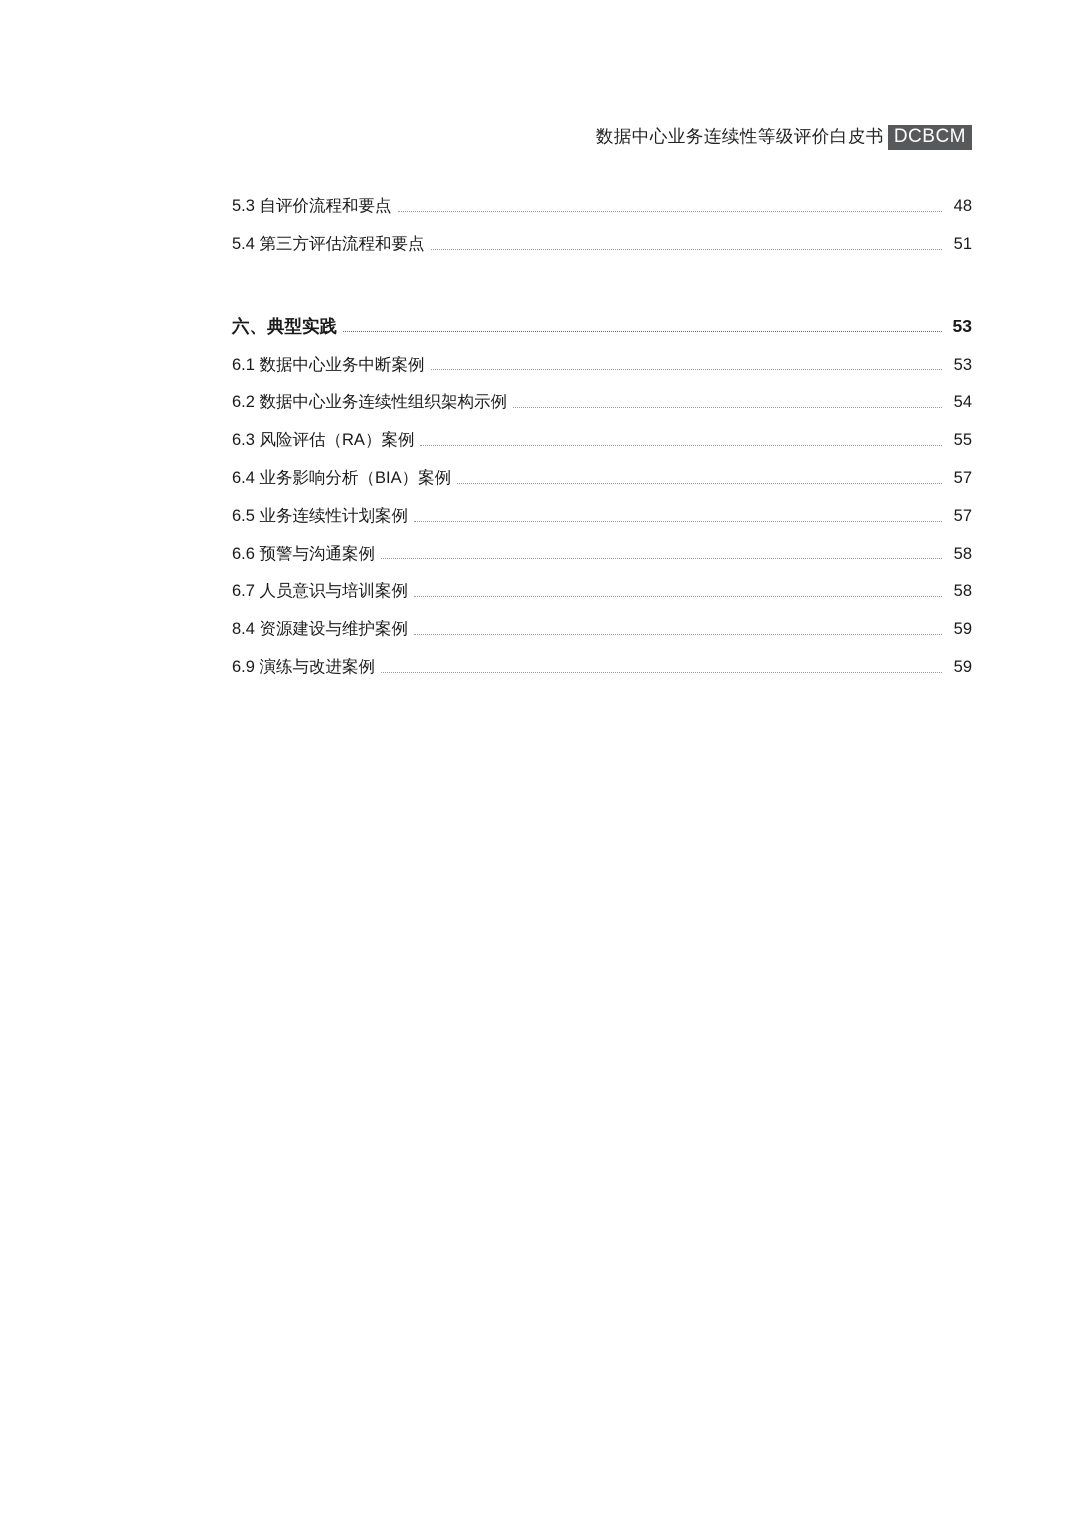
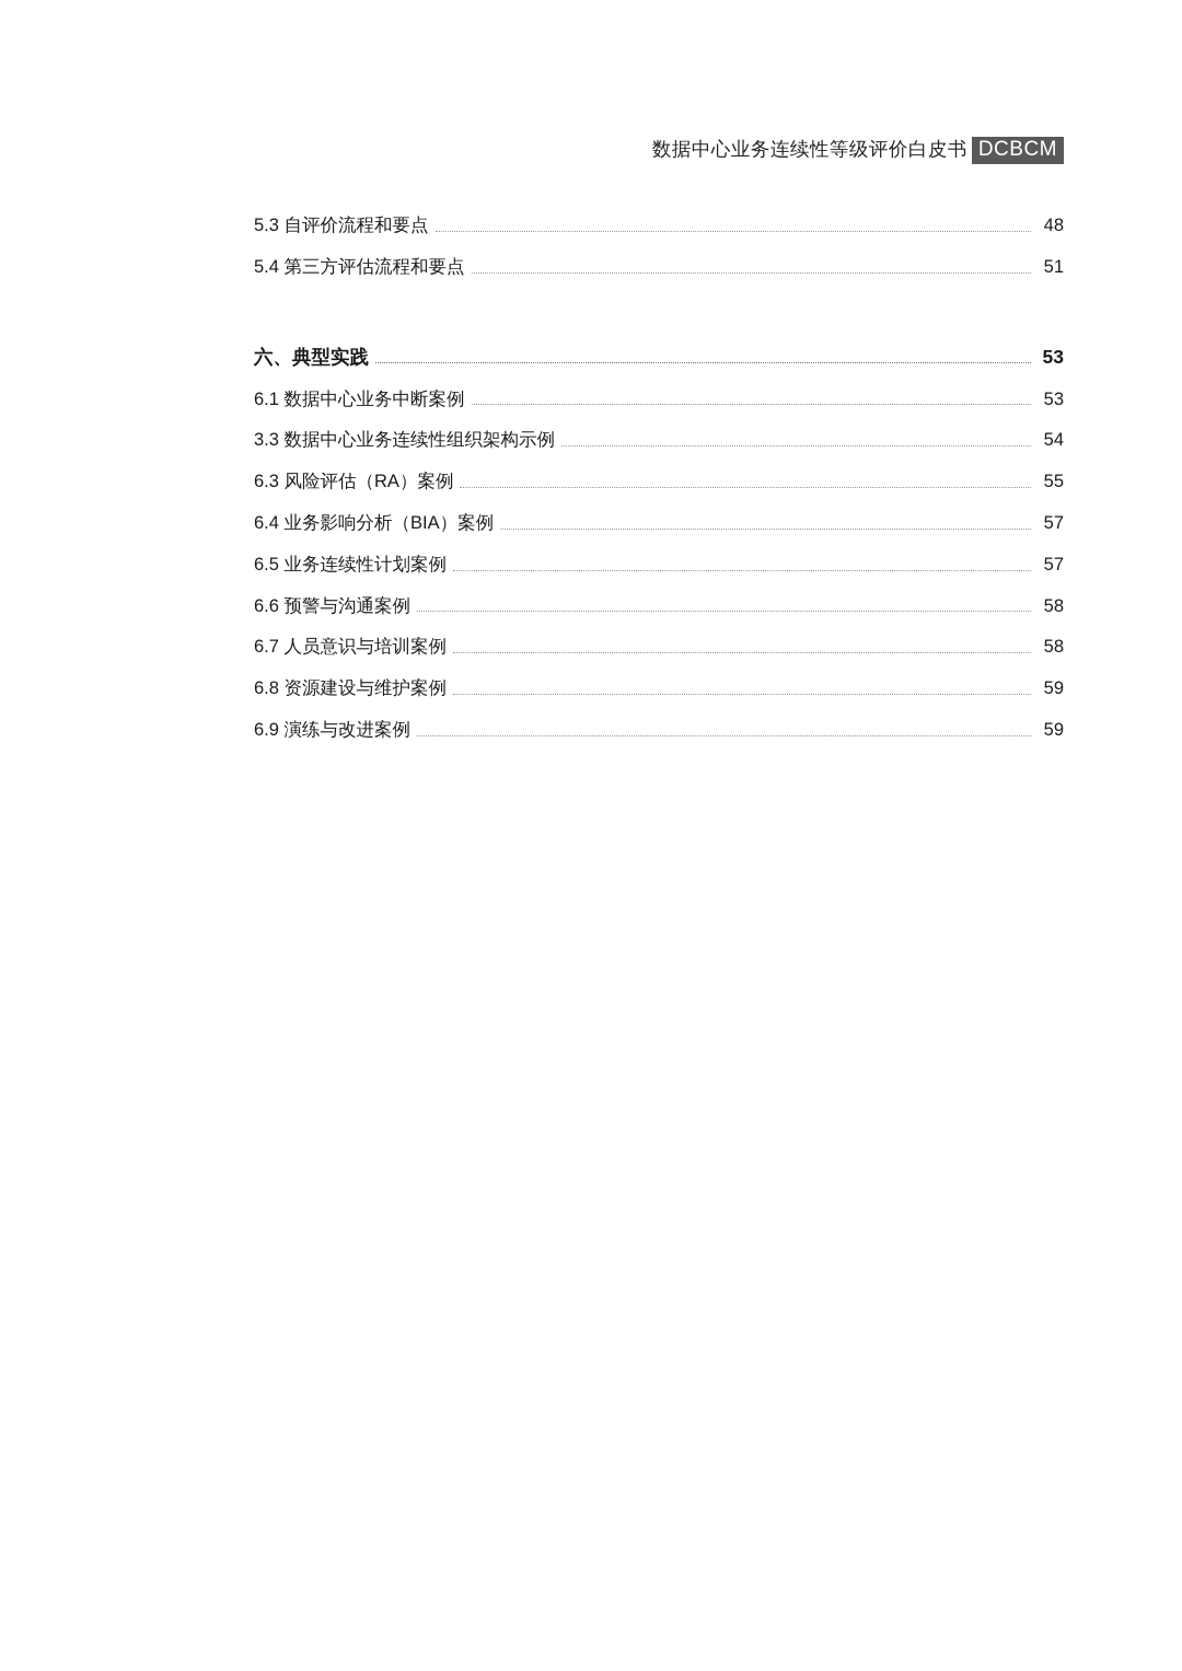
  数据中心业务连续性等级评价白皮书
  DCBCM
  5.3 自评价流程和要点
  48
  5.4 第三方评估流程和要点
  51
  六、典型实践
  53
  6.1 数据中心业务中断案例
  53
- 6.2 数据中心业务连续性组织架构示例
+ 3.3 数据中心业务连续性组织架构示例
  54
  6.3 风险评估（RA）案例
  55
  6.4 业务影响分析（BIA）案例
  57
  6.5 业务连续性计划案例
  57
  6.6 预警与沟通案例
  58
  6.7 人员意识与培训案例
  58
- 8.4 资源建设与维护案例
+ 6.8 资源建设与维护案例
  59
  6.9 演练与改进案例
  59
